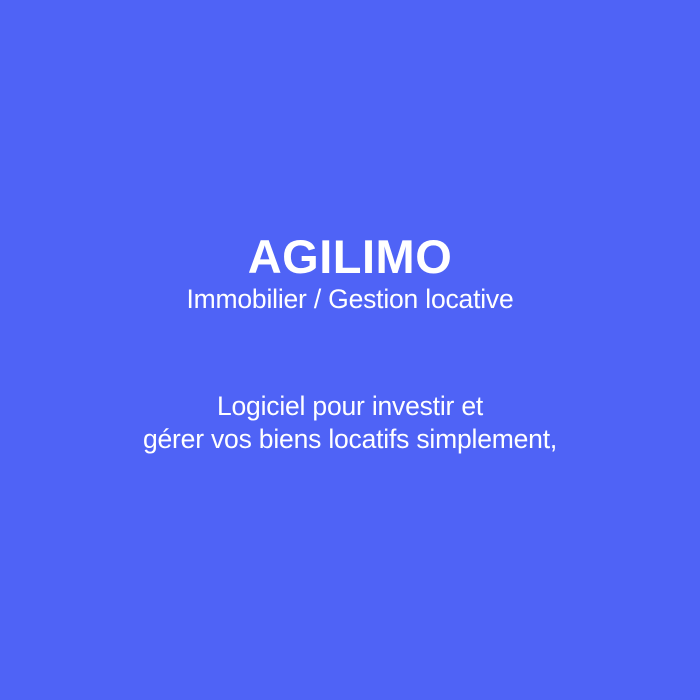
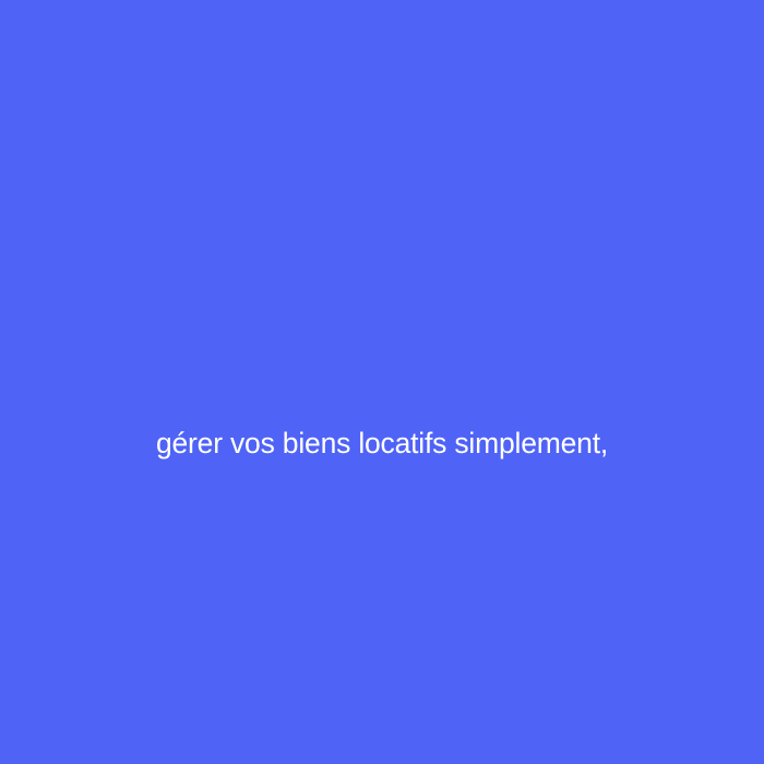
- AGILIMO
- Immobilier / Gestion locative
- Logiciel pour investir et
  gérer vos biens locatifs simplement,
